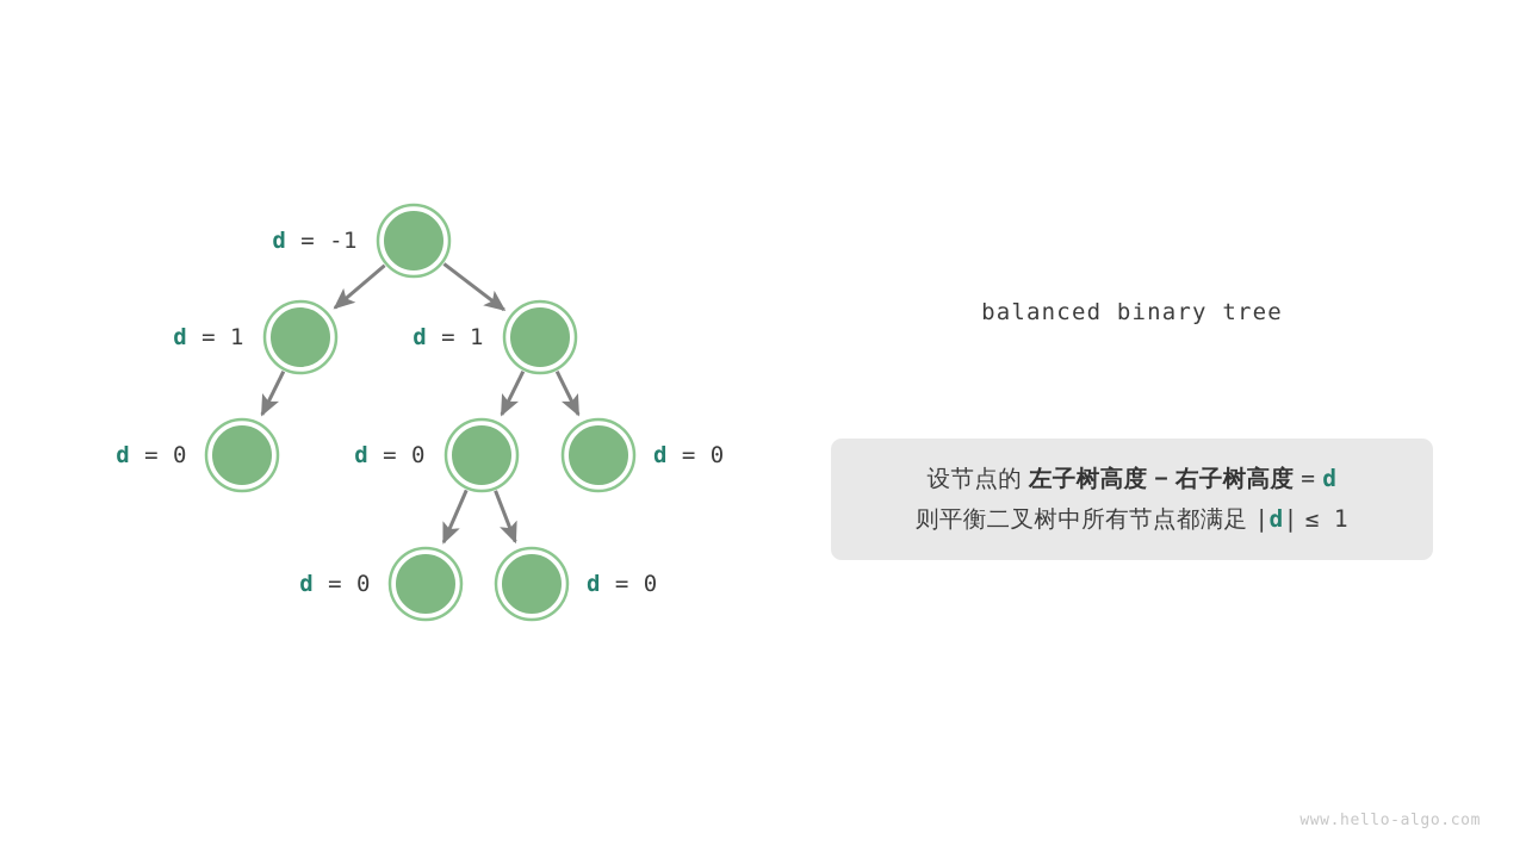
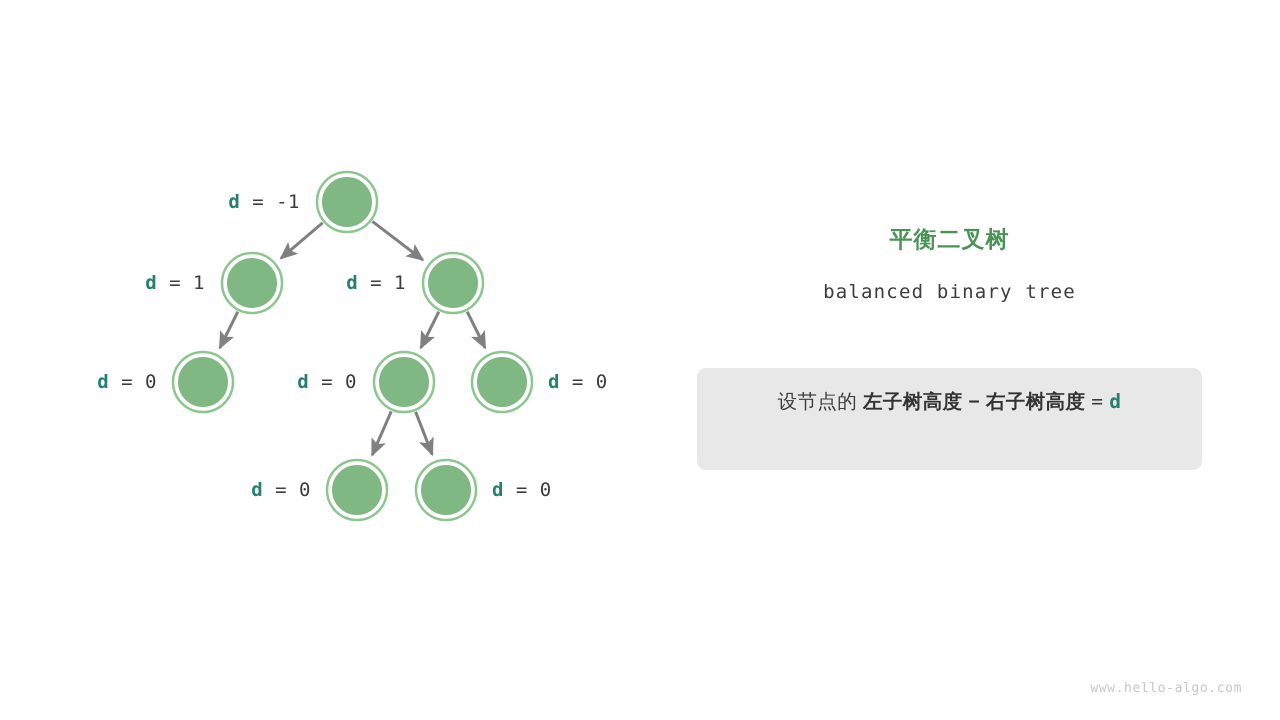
  d = -1
  d = 1
  d = 1
  d = 0
  d = 0
  d = 0
  d = 0
  d = 0
+ 平衡二叉树
  balanced binary tree
  设节点的 左子树高度 − 右子树高度 = d
- 则平衡二叉树中所有节点都满足 |d| ≤ 1
  www.hello-algo.com
